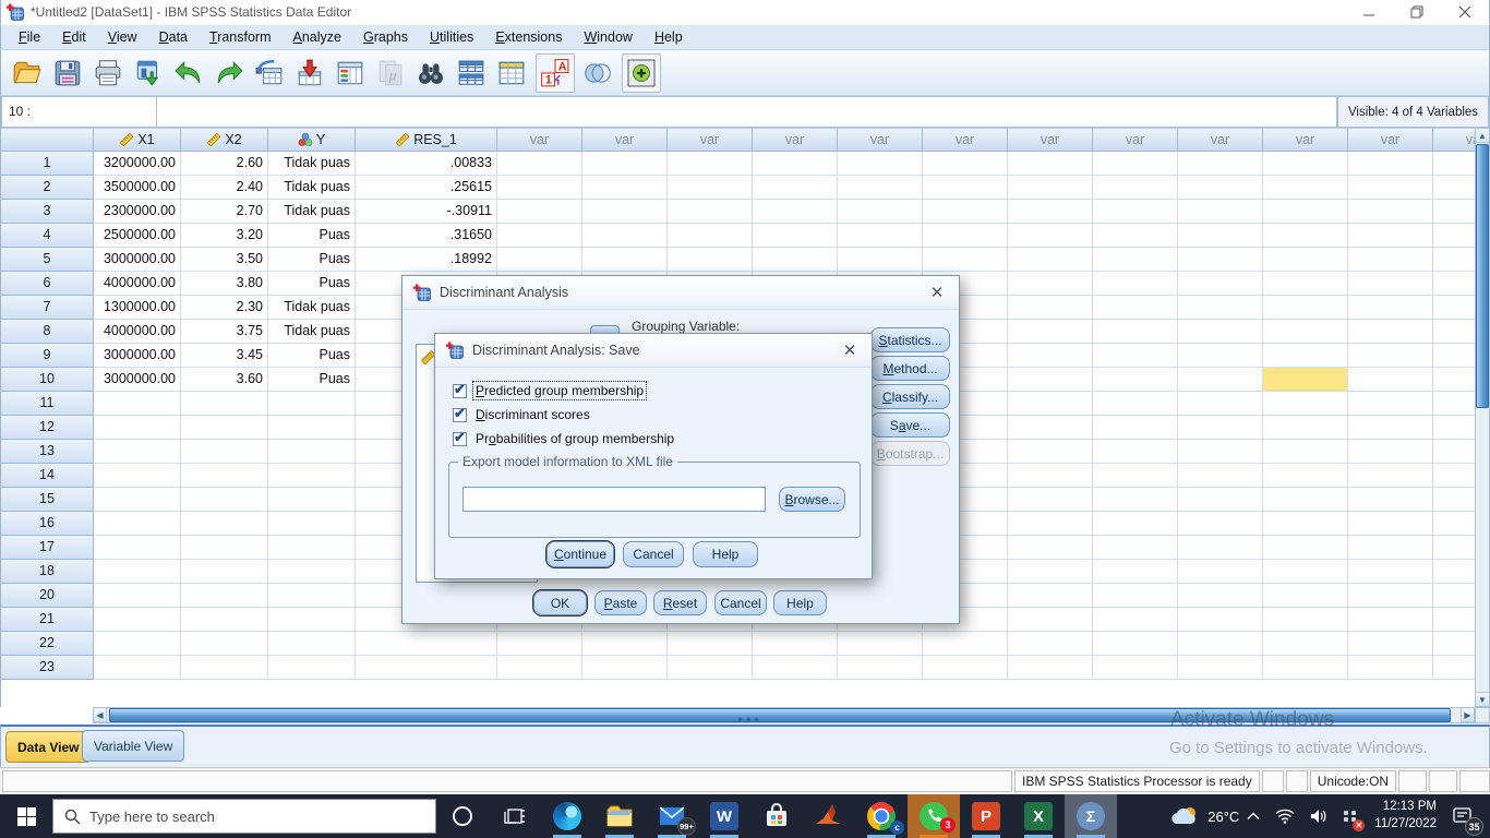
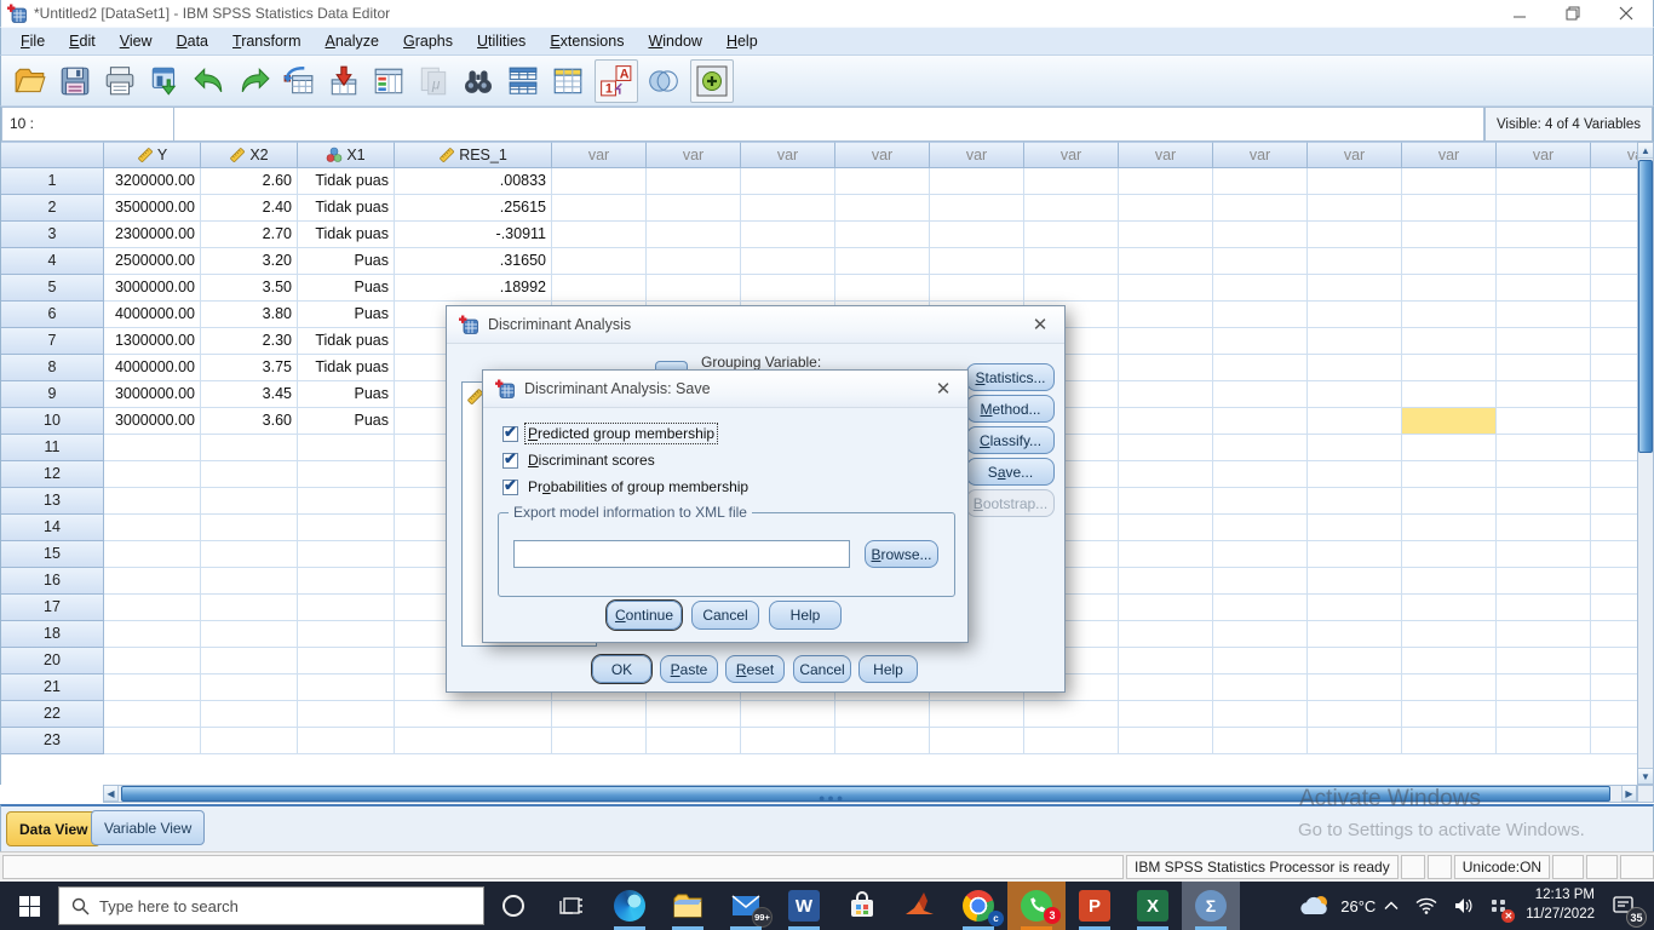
  *Untitled2 [DataSet1] - IBM SPSS Statistics Data Editor
  File
  Edit
  View
  Data
  Transform
  Analyze
  Graphs
  Utilities
  Extensions
  Window
  Help
  μ
  A
  1
  10 :
  Visible: 4 of 4 Variables
- X1
+ Y
  X2
- Y
+ X1
  RES_1
  var
  var
  var
  var
  var
  var
  var
  var
  var
  var
  var
  1
  3200000.00
  2.60
  Tidak puas
  .00833
  2
  3500000.00
  2.40
  Tidak puas
  .25615
  3
  2300000.00
  2.70
  Tidak puas
  -.30911
  4
  2500000.00
  3.20
  Puas
  .31650
  5
  3000000.00
  3.50
  Puas
  .18992
  6
  4000000.00
  3.80
  Puas
  7
  1300000.00
  2.30
  Tidak puas
  8
  4000000.00
  3.75
  Tidak puas
  9
  3000000.00
  3.45
  Puas
  10
  3000000.00
  3.60
  Puas
  11
  12
  13
  14
  15
  16
  17
  18
  20
  21
  22
  23
  ▲
  ▼
  ◀
  ●●●
  ▶
  Activate Windows
  Go to Settings to activate Windows.
  Data View
  Variable View
  IBM SPSS Statistics Processor is ready
  Unicode:ON
  Discriminant Analysis
  ✕
  Grouping Variable:
  Statistics...
  Method...
  Classify...
  Save...
  Bootstrap...
  OK
  Paste
  Reset
  Cancel
  Help
  Discriminant Analysis: Save
  ✕
  ✔
  Predicted group membership
  ✔
  Discriminant scores
  ✔
  Probabilities of group membership
  Export model information to XML file
  Browse...
  Continue
  Cancel
  Help
  Type here to search
  99+
  W
  c
  3
  P
  X
  Σ
  26°C
  ✕
  12:13 PM
  11/27/2022
  35
